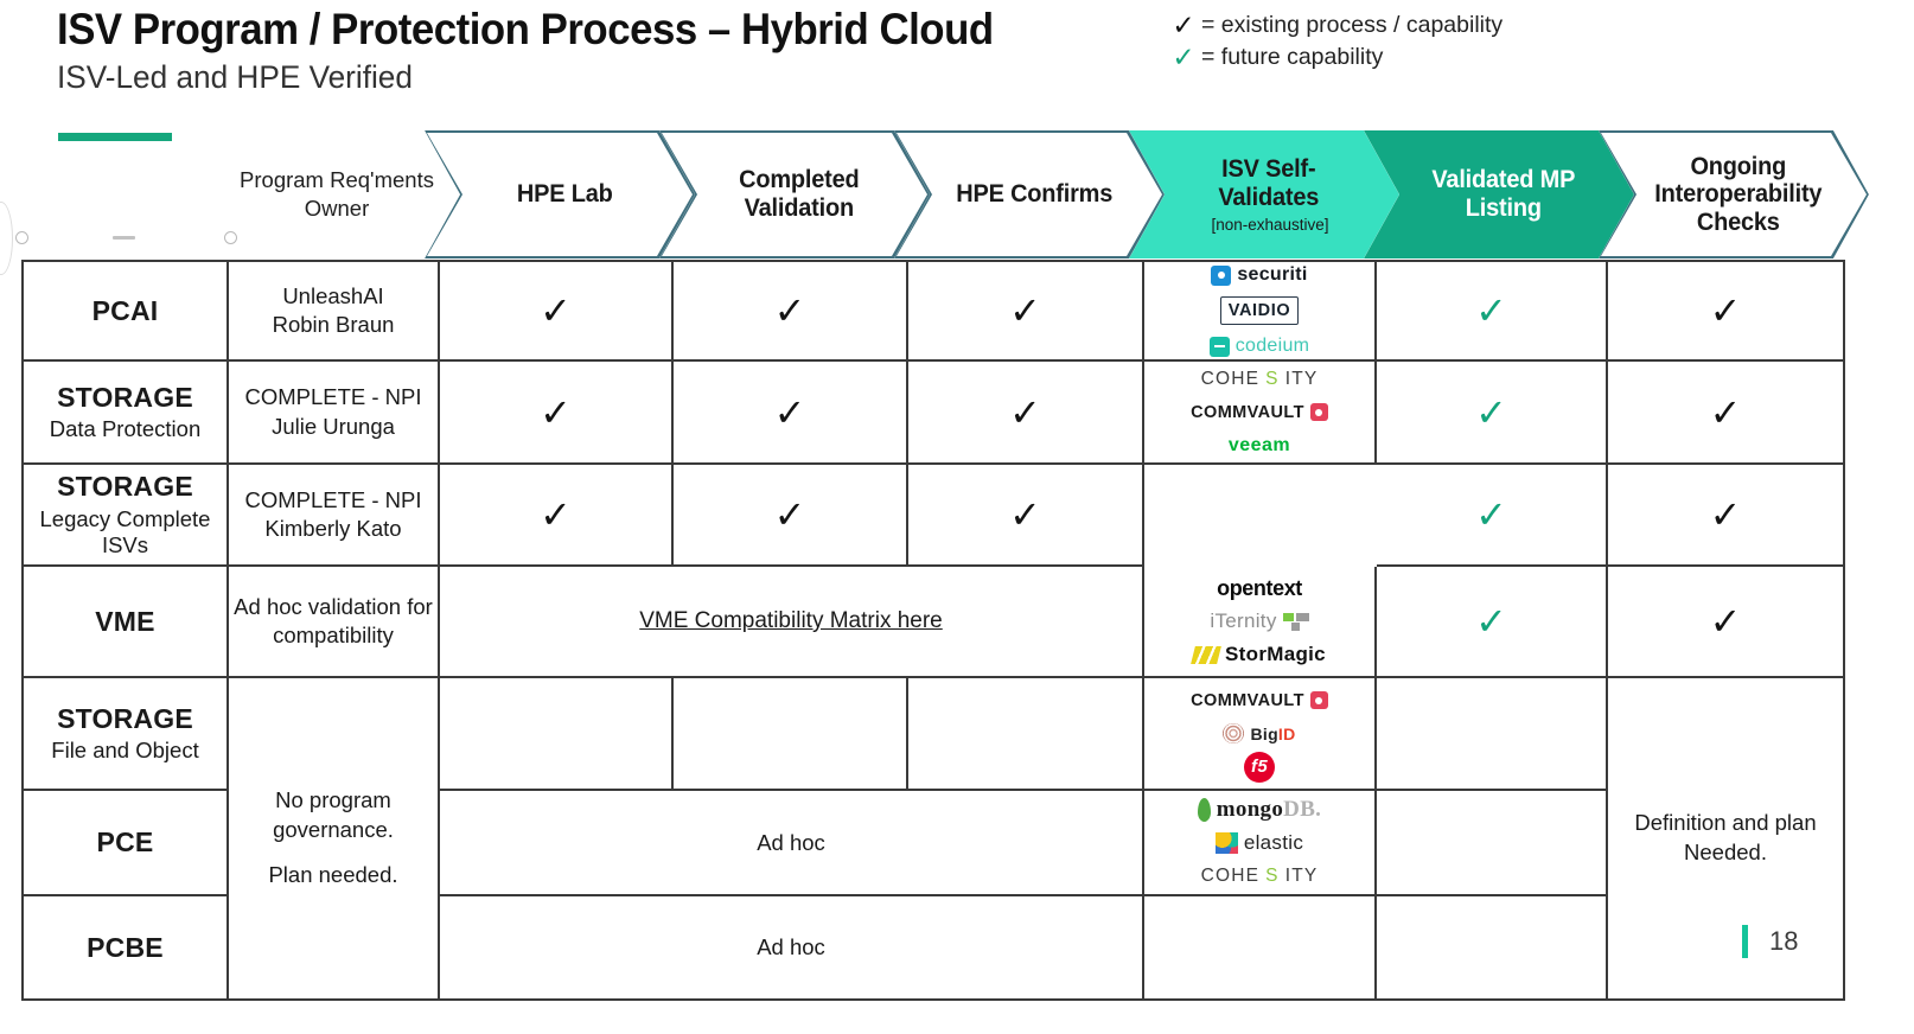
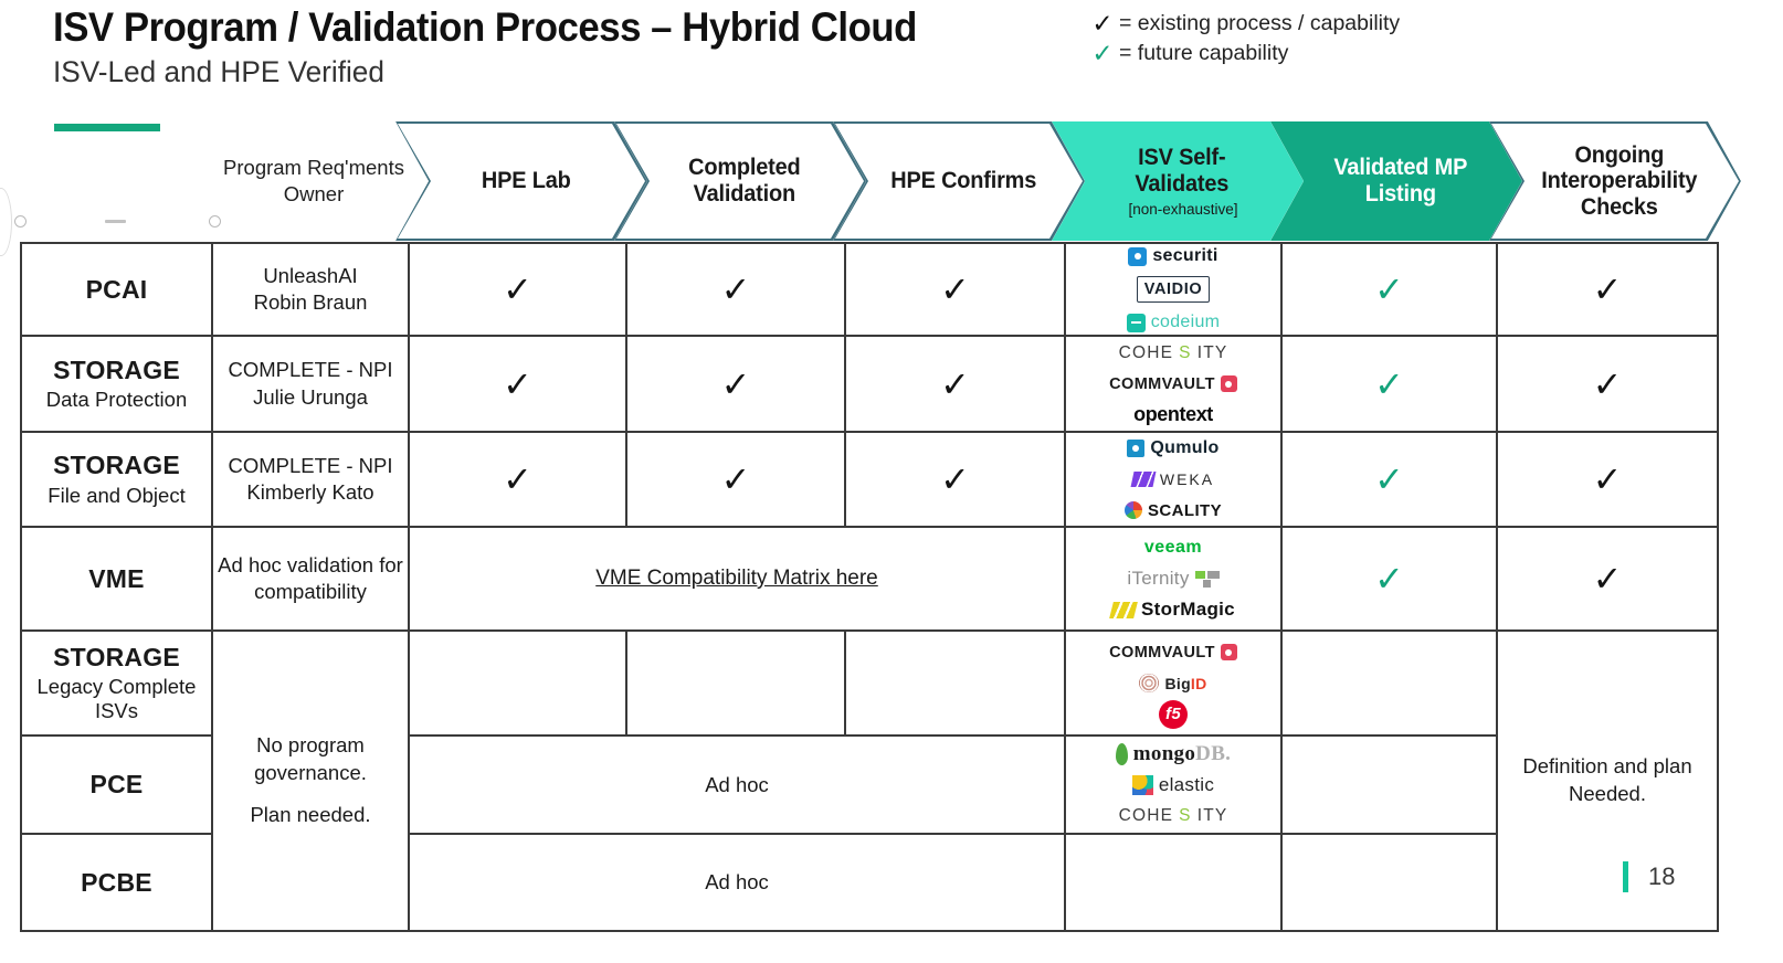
- ISV Program / Protection Process – Hybrid Cloud
+ ISV Program / Validation Process – Hybrid Cloud
  ISV-Led and HPE Verified
  ✓
  = existing process / capability
  ✓
  = future capability
  Program Req'ments
  Owner
  HPE Lab
  Completed Validation
  HPE Confirms
  ISV Self-Validates
  [non-exhaustive]
  Validated MP Listing
  Ongoing Interoperability Checks
  PCAI
  UnleashAI
  Robin Braun
  ✓
  ✓
  ✓
  securiti
  VAIDIO
  codeium
  ✓
  ✓
  STORAGE
  Data Protection
  COMPLETE - NPI
  Julie Urunga
  ✓
  ✓
  ✓
  COHE
  S
  ITY
  COMMVAULT
- veeam
+ opentext
  ✓
  ✓
  STORAGE
- Legacy Complete ISVs
+ File and Object
  COMPLETE - NPI
  Kimberly Kato
  ✓
  ✓
  ✓
+ Qumulo
+ WEKA
+ SCALITY
  ✓
  ✓
  VME
  Ad hoc validation for compatibility
  VME Compatibility Matrix here
- opentext
+ veeam
  iTernity
  StorMagic
  ✓
  ✓
  STORAGE
- File and Object
+ Legacy Complete ISVs
  COMMVAULT
  BigID
  f5
  PCE
  Ad hoc
  mongoDB.
  elastic
  COHE
  S
  ITY
  PCBE
  Ad hoc
  No program
  governance.Plan needed.
  Definition and plan Needed.
  18
